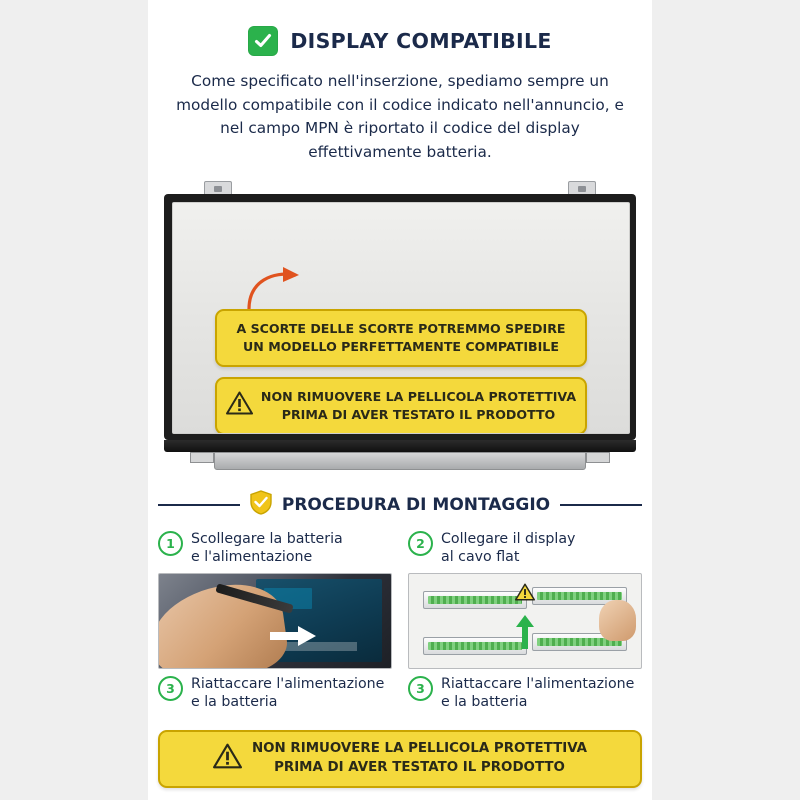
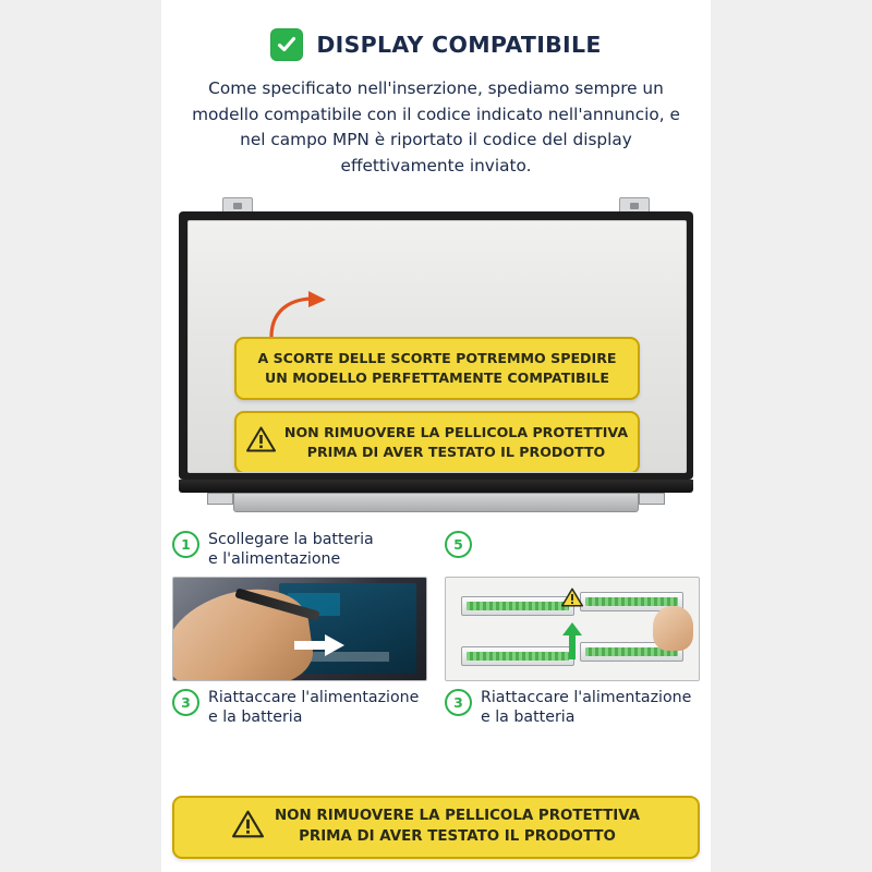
  DISPLAY COMPATIBILE
- Come specificato nell'inserzione, spediamo sempre un modello compatibile con il codice indicato nell'annuncio, e nel campo MPN è riportato il codice del display effettivamente batteria.
+ Come specificato nell'inserzione, spediamo sempre un modello compatibile con il codice indicato nell'annuncio, e nel campo MPN è riportato il codice del display effettivamente inviato.
  A SCORTE DELLE SCORTE POTREMMO SPEDIRE
  UN MODELLO PERFETTAMENTE COMPATIBILE
  NON RIMUOVERE LA PELLICOLA PROTETTIVA
  PRIMA DI AVER TESTATO IL PRODOTTO
- PROCEDURA DI MONTAGGIO
  1
  Scollegare la batteria
  e l'alimentazione
- 2
+ 5
- Collegare il display
- al cavo flat
  3
  Riattaccare l'alimentazione
  e la batteria
  3
  Riattaccare l'alimentazione
  e la batteria
  NON RIMUOVERE LA PELLICOLA PROTETTIVA
  PRIMA DI AVER TESTATO IL PRODOTTO
